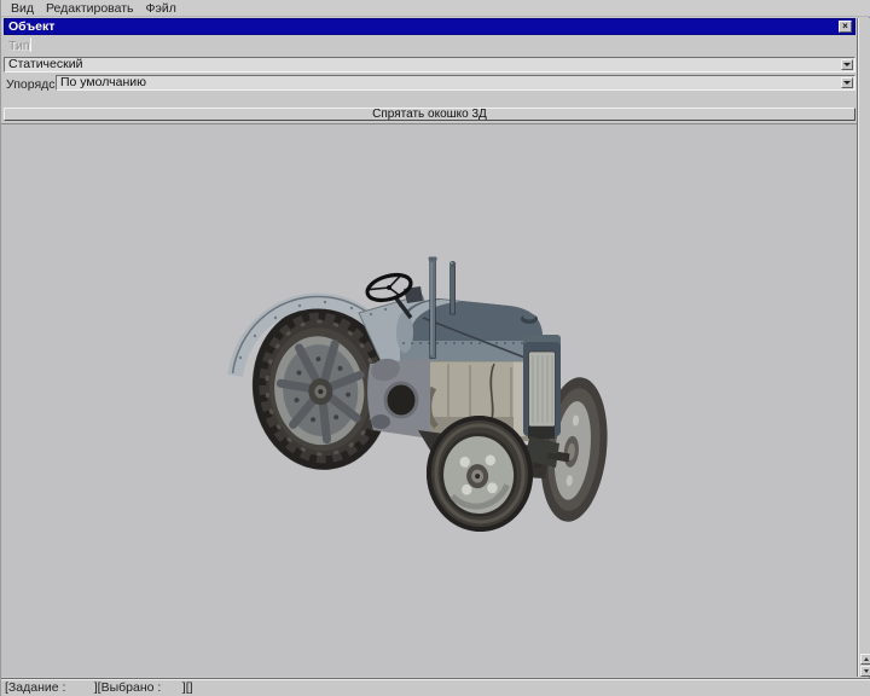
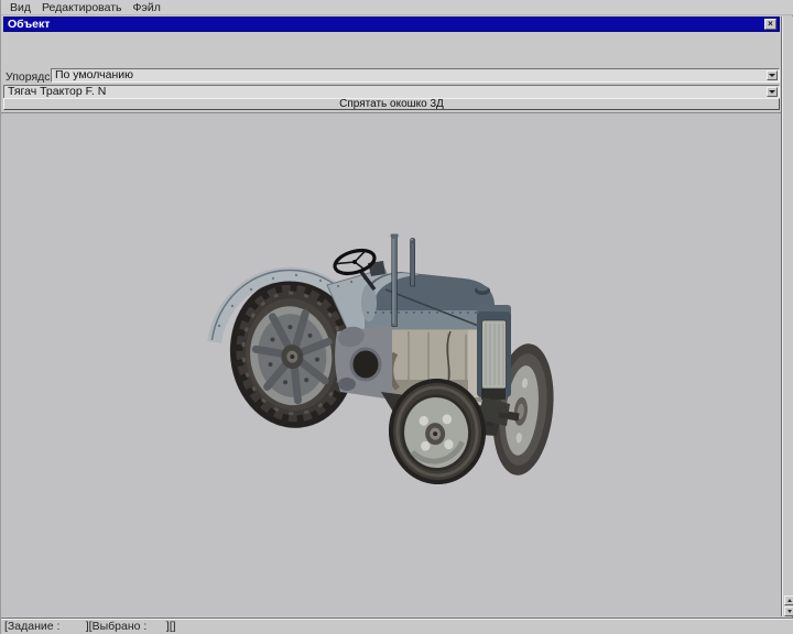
  Вид
  Редактировать
  Фэйл
  Объект
  ×
- Тип
- Статический
  Упорядс
  По умолчанию
+ Тягач Трактор F. N
  Спрятать окошко 3Д
  [Задание : ][Выбрано : ][]
